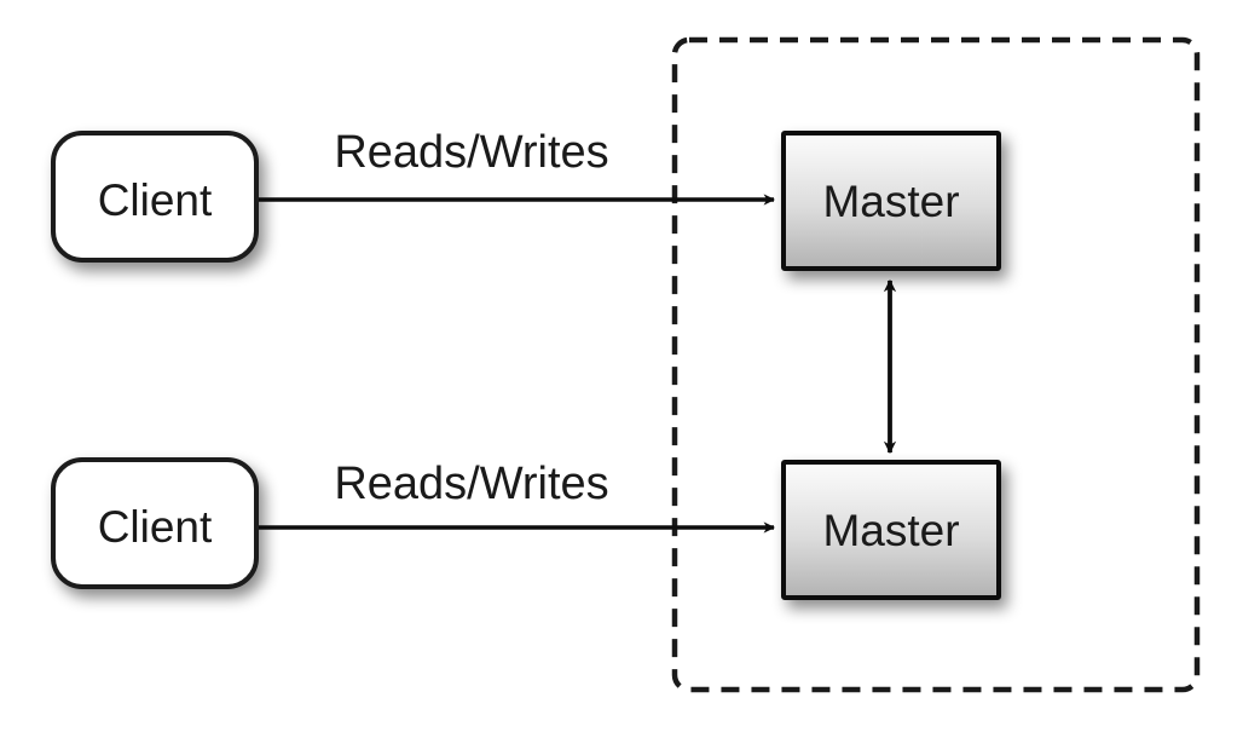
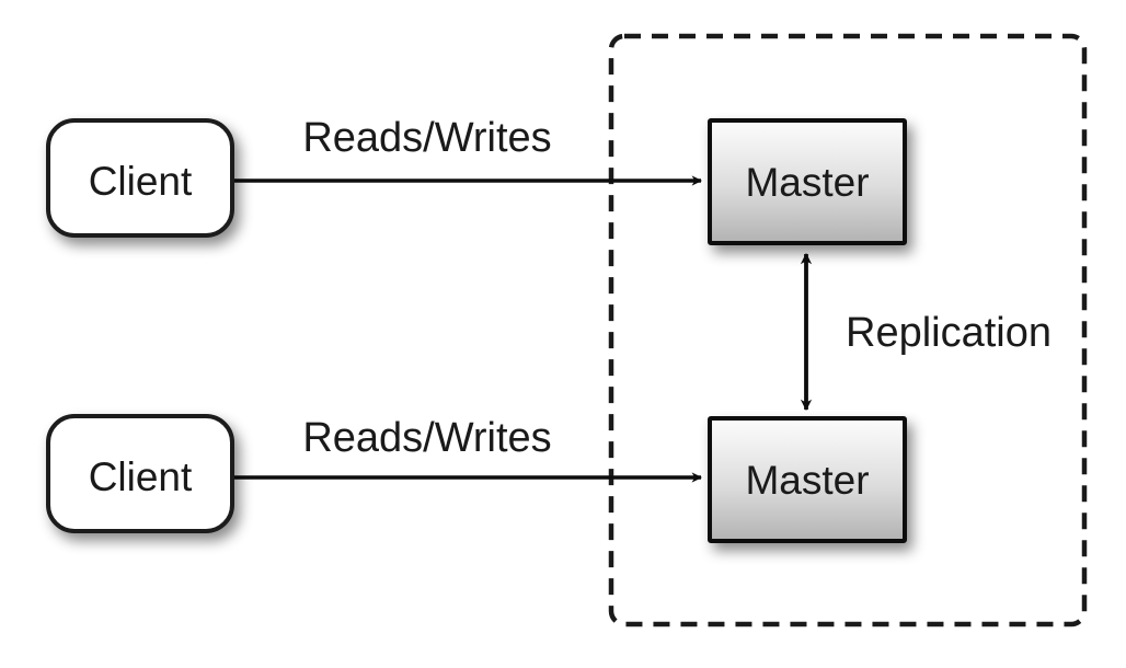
  Client
  Client
  Master
  Master
  Reads/Writes
  Reads/Writes
+ Replication
